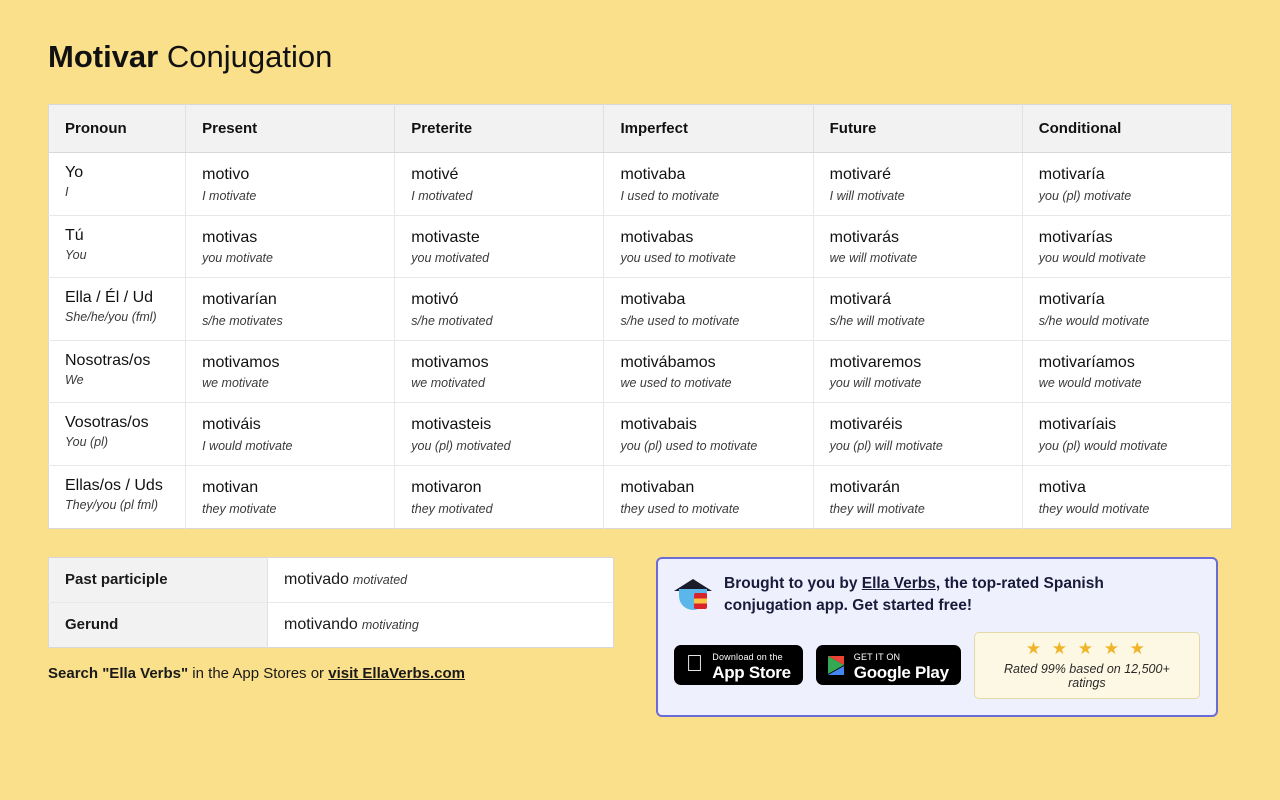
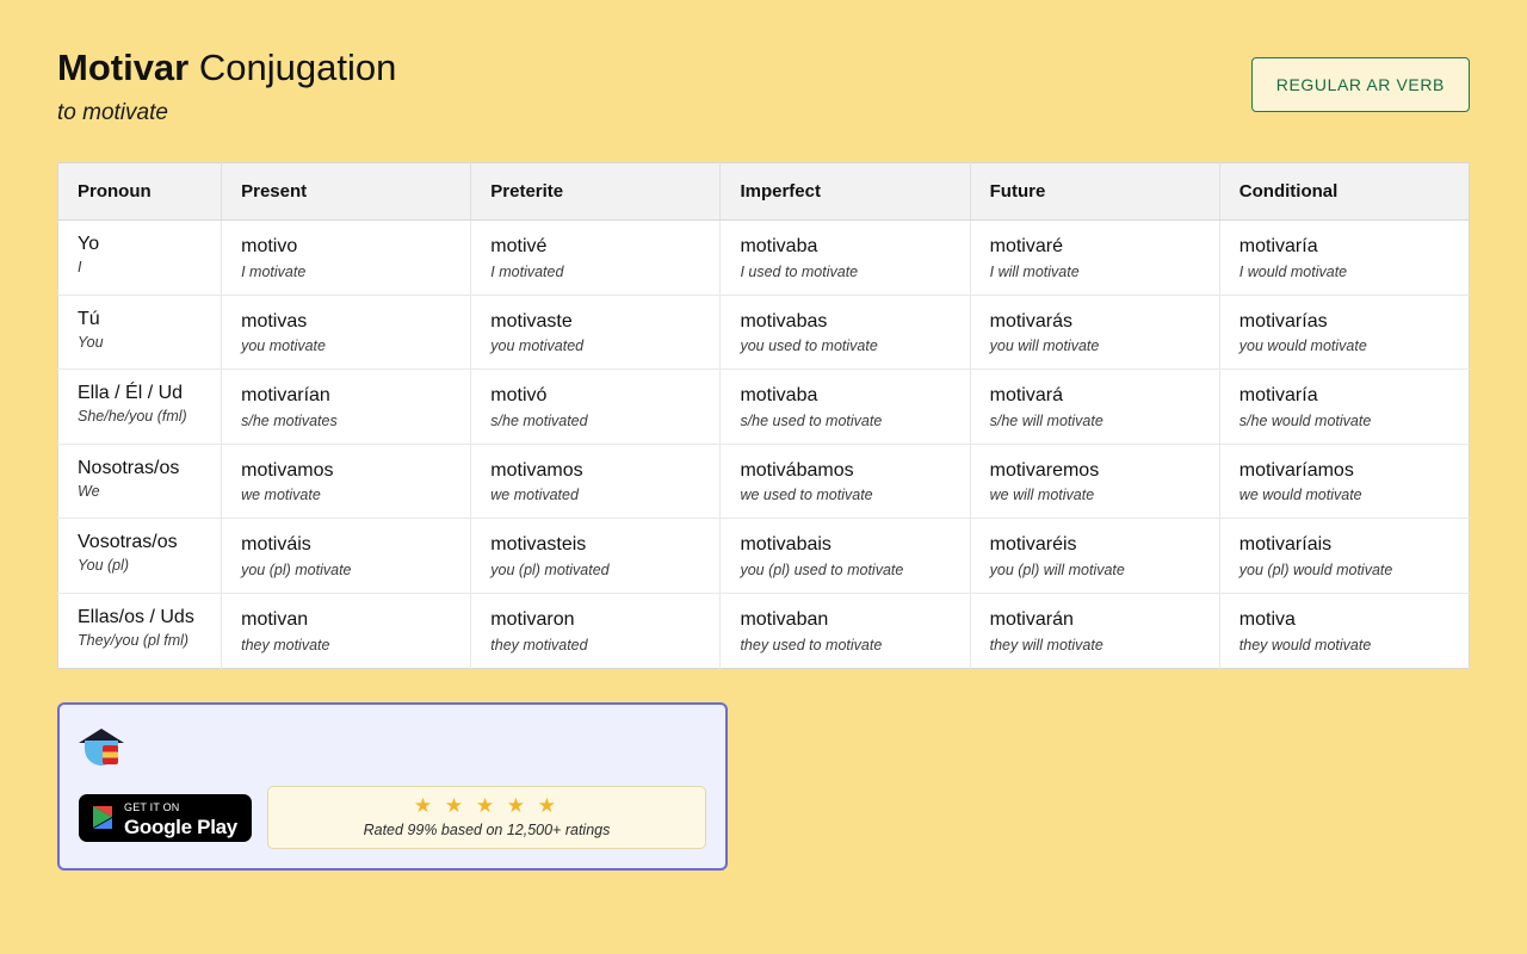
  Motivar Conjugation
+ to motivate
+ REGULAR AR VERB
  Pronoun	Present	Preterite	Imperfect	Future	Conditional
- Yo I	motivo I motivate	motivé I motivated	motivaba I used to motivate	motivaré I will motivate	motivaría you (pl) motivate
+ Yo I	motivo I motivate	motivé I motivated	motivaba I used to motivate	motivaré I will motivate	motivaría I would motivate
- Tú You	motivas you motivate	motivaste you motivated	motivabas you used to motivate	motivarás we will motivate	motivarías you would motivate
+ Tú You	motivas you motivate	motivaste you motivated	motivabas you used to motivate	motivarás you will motivate	motivarías you would motivate
  Ella / Él / Ud She/he/you (fml)	motivarían s/he motivates	motivó s/he motivated	motivaba s/he used to motivate	motivará s/he will motivate	motivaría s/he would motivate
- Nosotras/os We	motivamos we motivate	motivamos we motivated	motivábamos we used to motivate	motivaremos you will motivate	motivaríamos we would motivate
+ Nosotras/os We	motivamos we motivate	motivamos we motivated	motivábamos we used to motivate	motivaremos we will motivate	motivaríamos we would motivate
- Vosotras/os You (pl)	motiváis I would motivate	motivasteis you (pl) motivated	motivabais you (pl) used to motivate	motivaréis you (pl) will motivate	motivaríais you (pl) would motivate
+ Vosotras/os You (pl)	motiváis you (pl) motivate	motivasteis you (pl) motivated	motivabais you (pl) used to motivate	motivaréis you (pl) will motivate	motivaríais you (pl) would motivate
  Ellas/os / Uds They/you (pl fml)	motivan they motivate	motivaron they motivated	motivaban they used to motivate	motivarán they will motivate	motiva they would motivate
- Past participle	motivado motivated
- Gerund	motivando motivating
- Search "Ella Verbs" in the App Stores or visit EllaVerbs.com
- Brought to you by Ella Verbs, the top-rated Spanish
- conjugation app. Get started free!
- 
- Download on the
- App Store
  GET IT ON
  Google Play
  ★ ★ ★ ★ ★
  Rated 99% based on 12,500+ ratings
